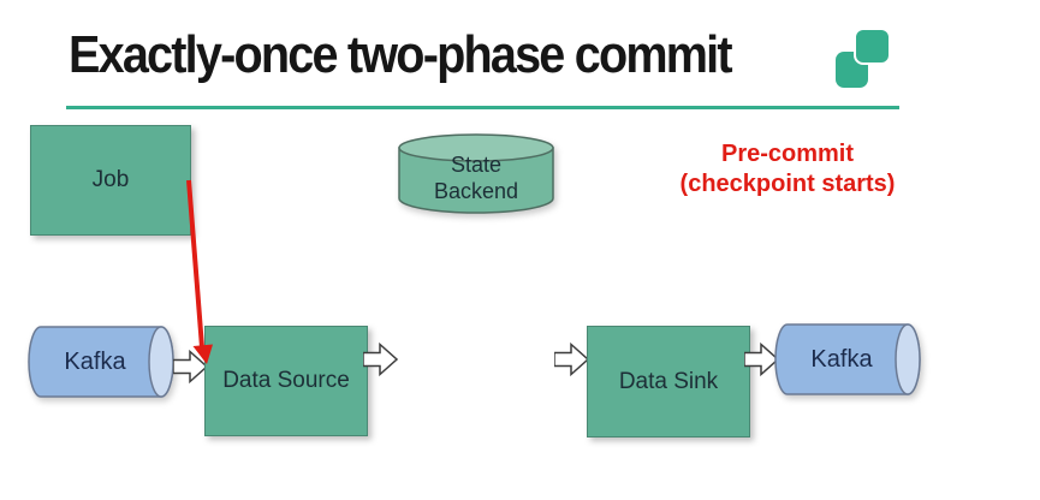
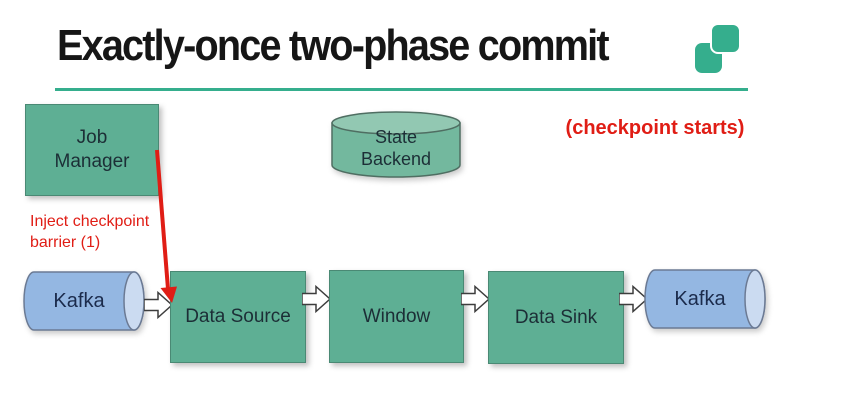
  Exactly-once two-phase commit
  Job
+ Manager
  State
  Backend
- Pre-commit
  (checkpoint starts)
+ Inject checkpoint
+ barrier (1)
  Kafka
  Data Source
+ Window
  Data Sink
  Kafka
